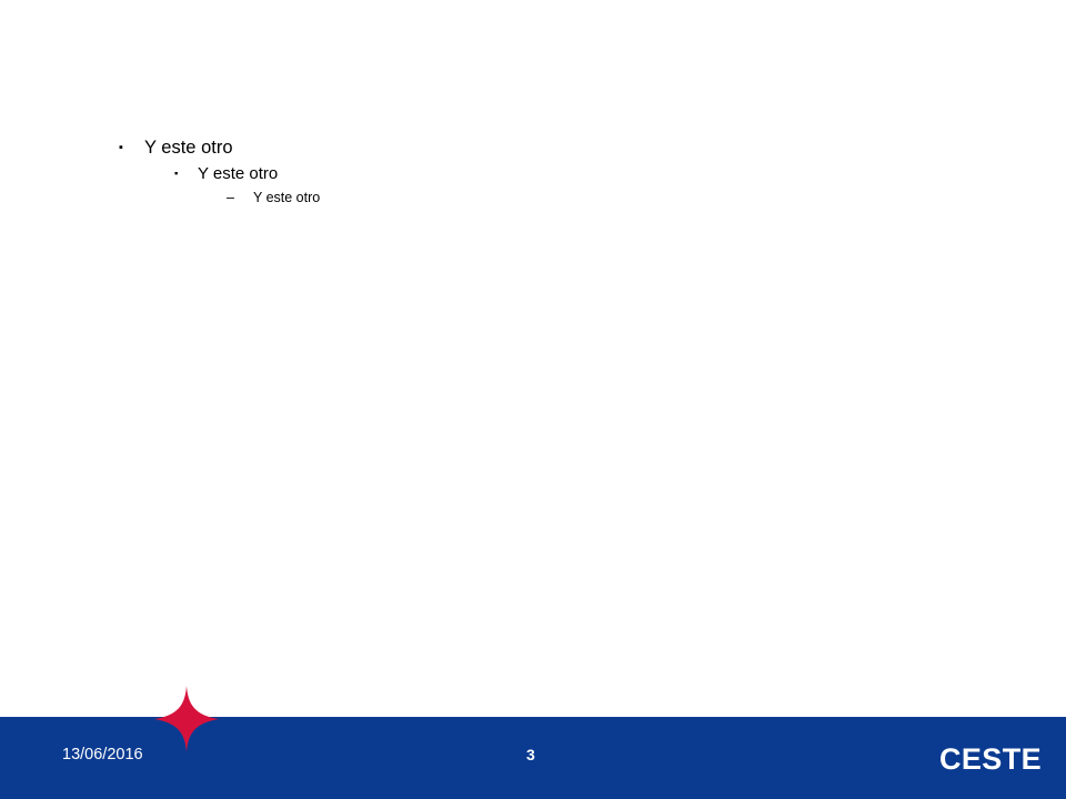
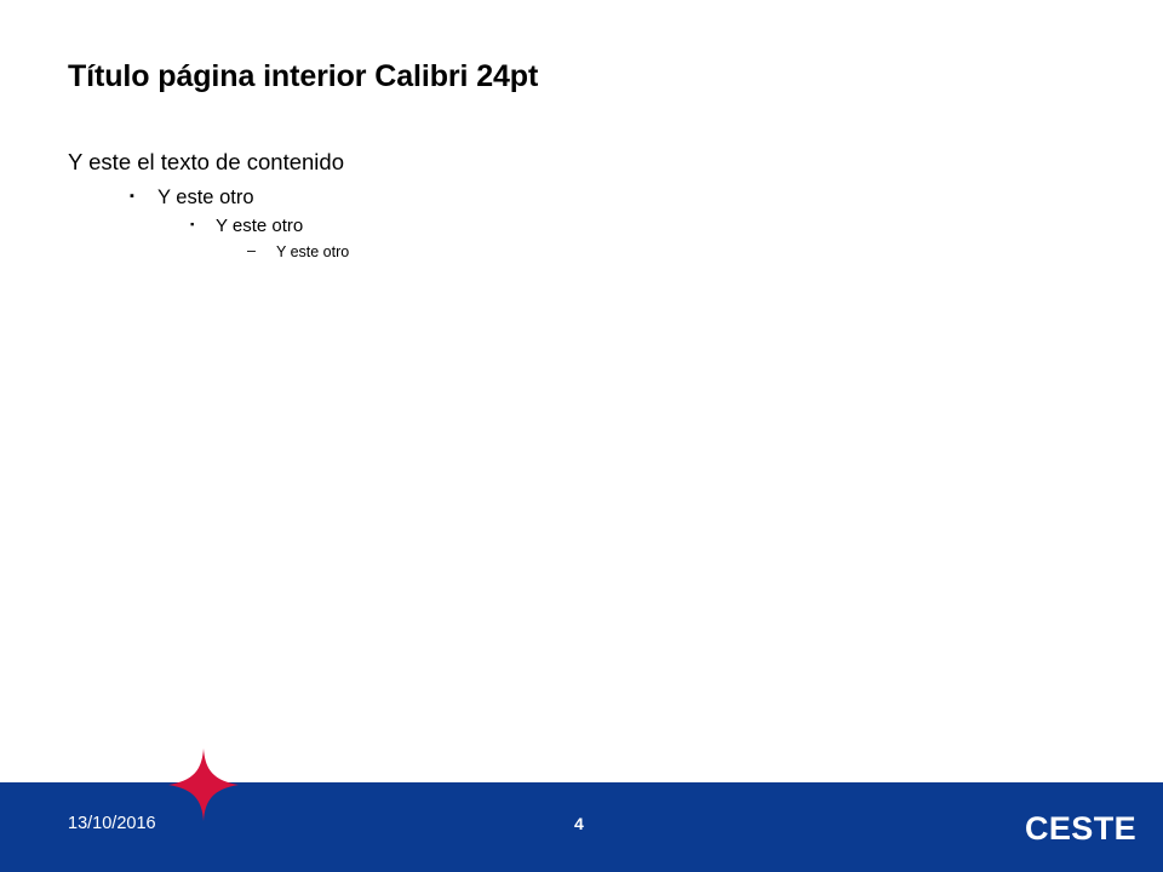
+ Título página interior Calibri 24pt
+ Y este el texto de contenido
  ▪
  Y este otro
  ▪
  Y este otro
  –
  Y este otro
  CESTE
- 13/06/2016
+ 13/10/2016
- 3
+ 4
